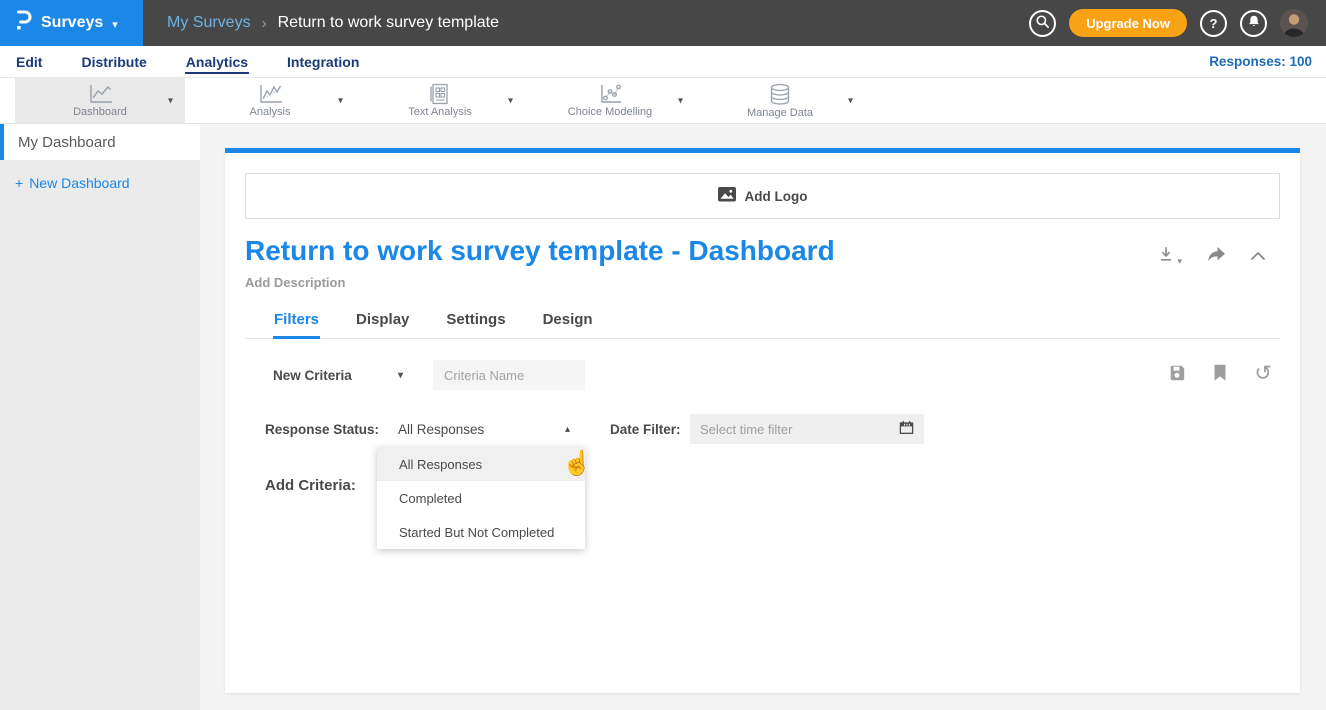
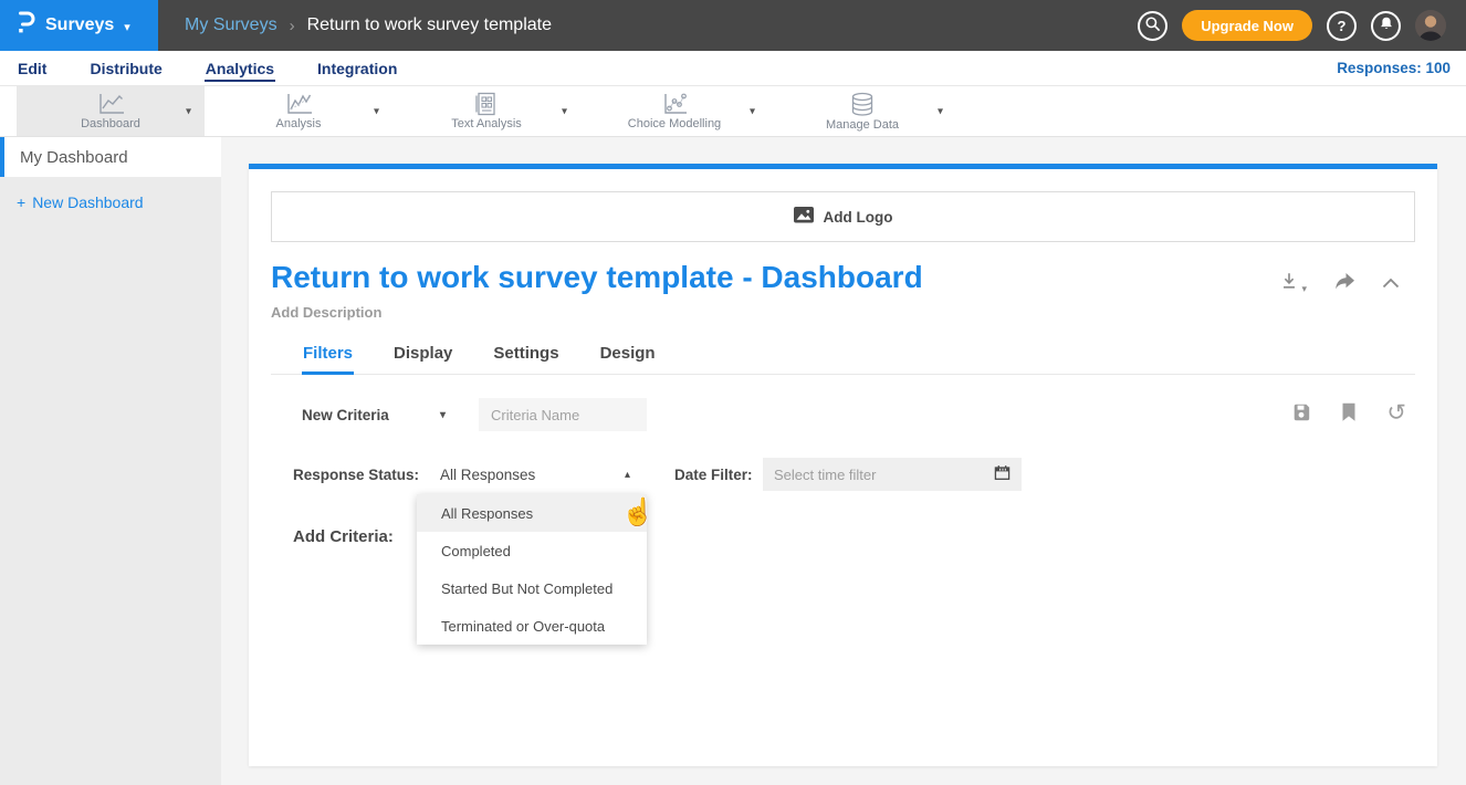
  Surveys
  ▾
  My Surveys
  ›
  Return to work survey template
  Upgrade Now
  ?
  Edit
  Distribute
  Analytics
  Integration
  Responses: 100
  Dashboard
  ▾
  Analysis
  ▾
  Text Analysis
  ▾
  Choice Modelling
  ▾
  Manage Data
  ▾
  My Dashboard
  +
  New Dashboard
  Add Logo
  Return to work survey template - Dashboard
  ▾
  Add Description
  Filters
  Display
  Settings
  Design
  New Criteria
  ▾
  Criteria Name
  ↺
  Response Status:
  All Responses
  ▴
  Date Filter:
  Select time filter
  Add Criteria:
  All Responses
  Completed
  Started But Not Completed
+ Terminated or Over-quota
  ☝
